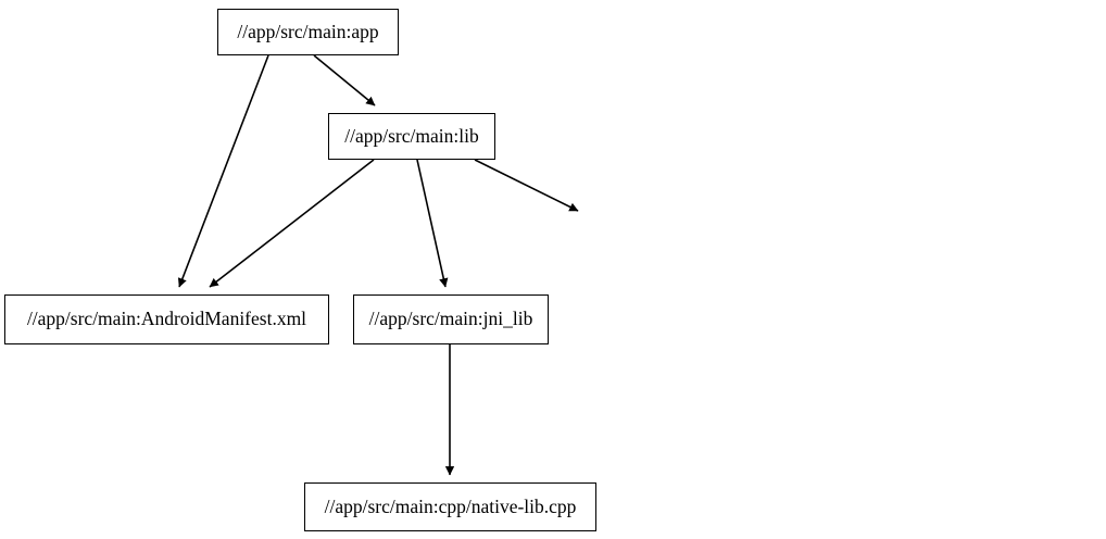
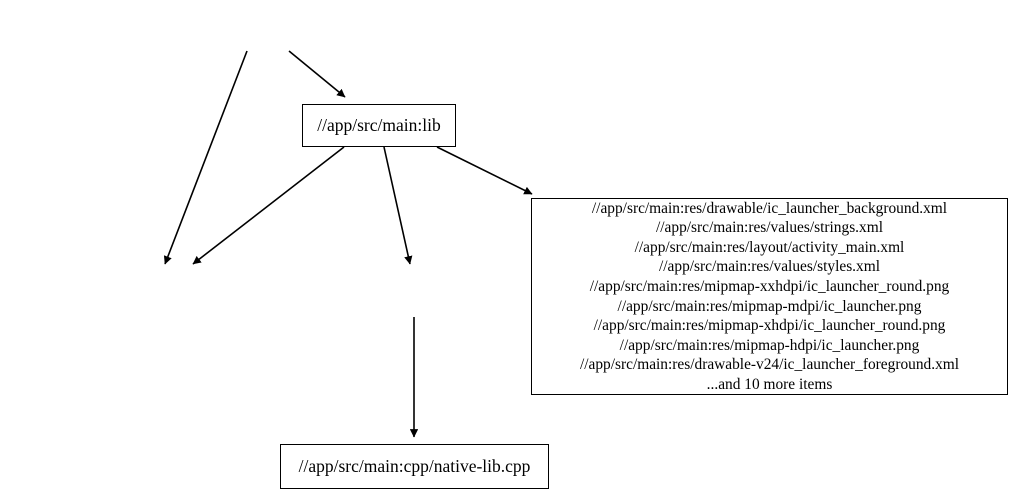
- //app/src/main:app
  //app/src/main:lib
- //app/src/main:AndroidManifest.xml
- //app/src/main:jni_lib
  //app/src/main:cpp/native-lib.cpp
+ //app/src/main:res/drawable/ic_launcher_background.xml
+ //app/src/main:res/values/strings.xml
+ //app/src/main:res/layout/activity_main.xml
+ //app/src/main:res/values/styles.xml
+ //app/src/main:res/mipmap-xxhdpi/ic_launcher_round.png
+ //app/src/main:res/mipmap-mdpi/ic_launcher.png
+ //app/src/main:res/mipmap-xhdpi/ic_launcher_round.png
+ //app/src/main:res/mipmap-hdpi/ic_launcher.png
+ //app/src/main:res/drawable-v24/ic_launcher_foreground.xml
+ ...and 10 more items
